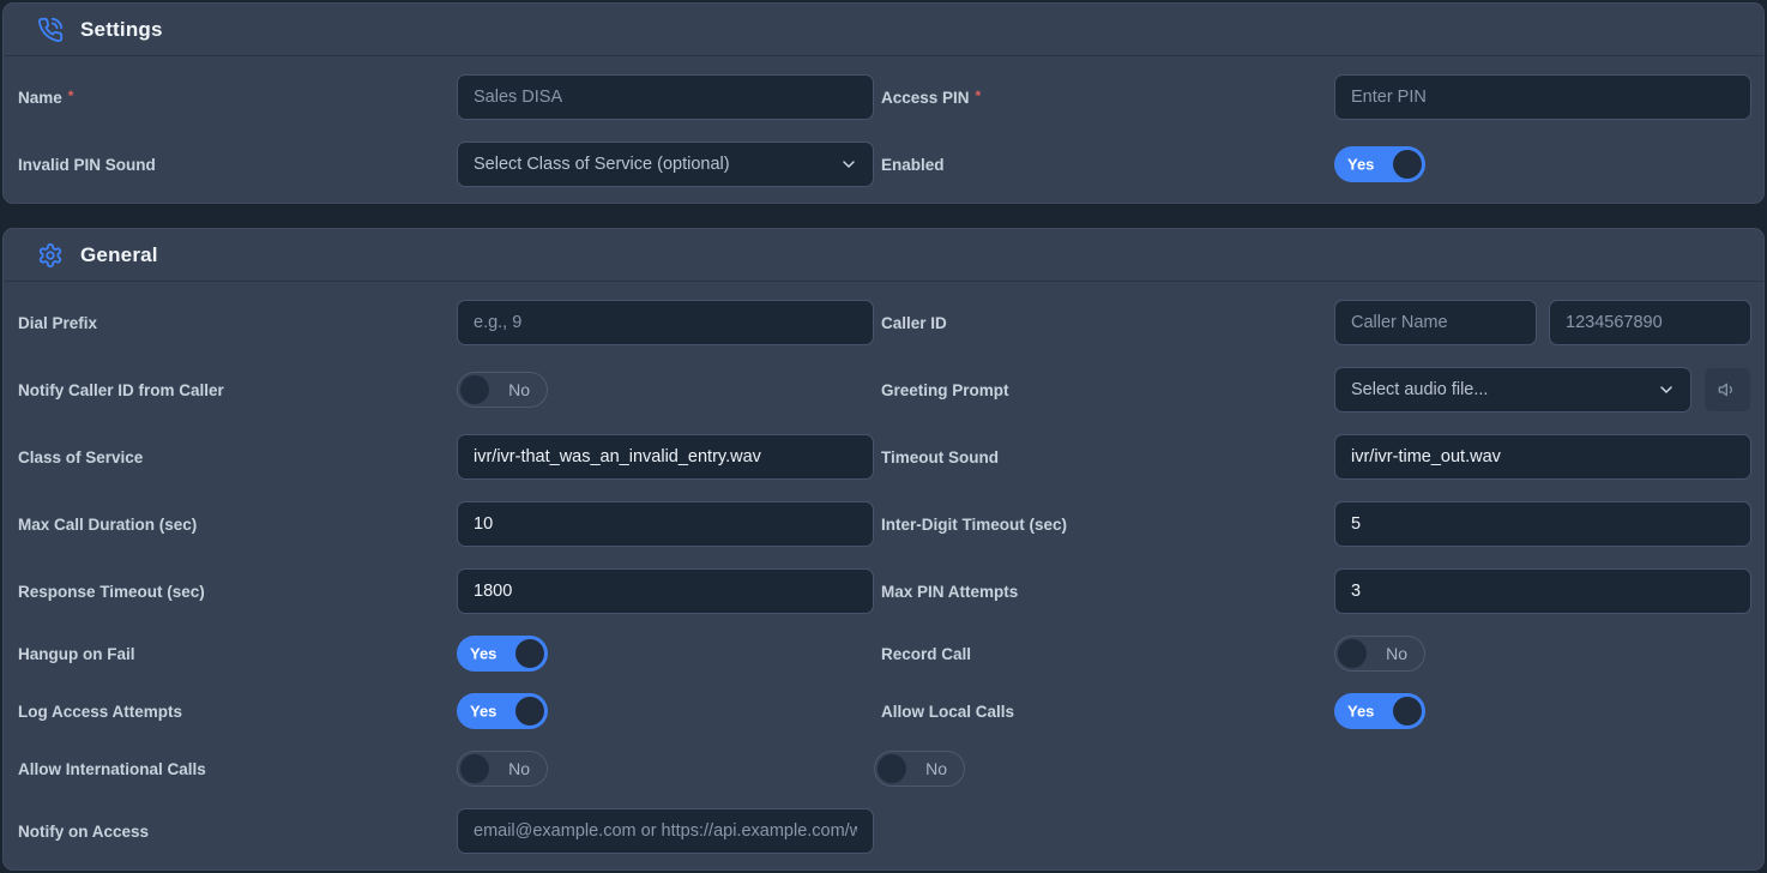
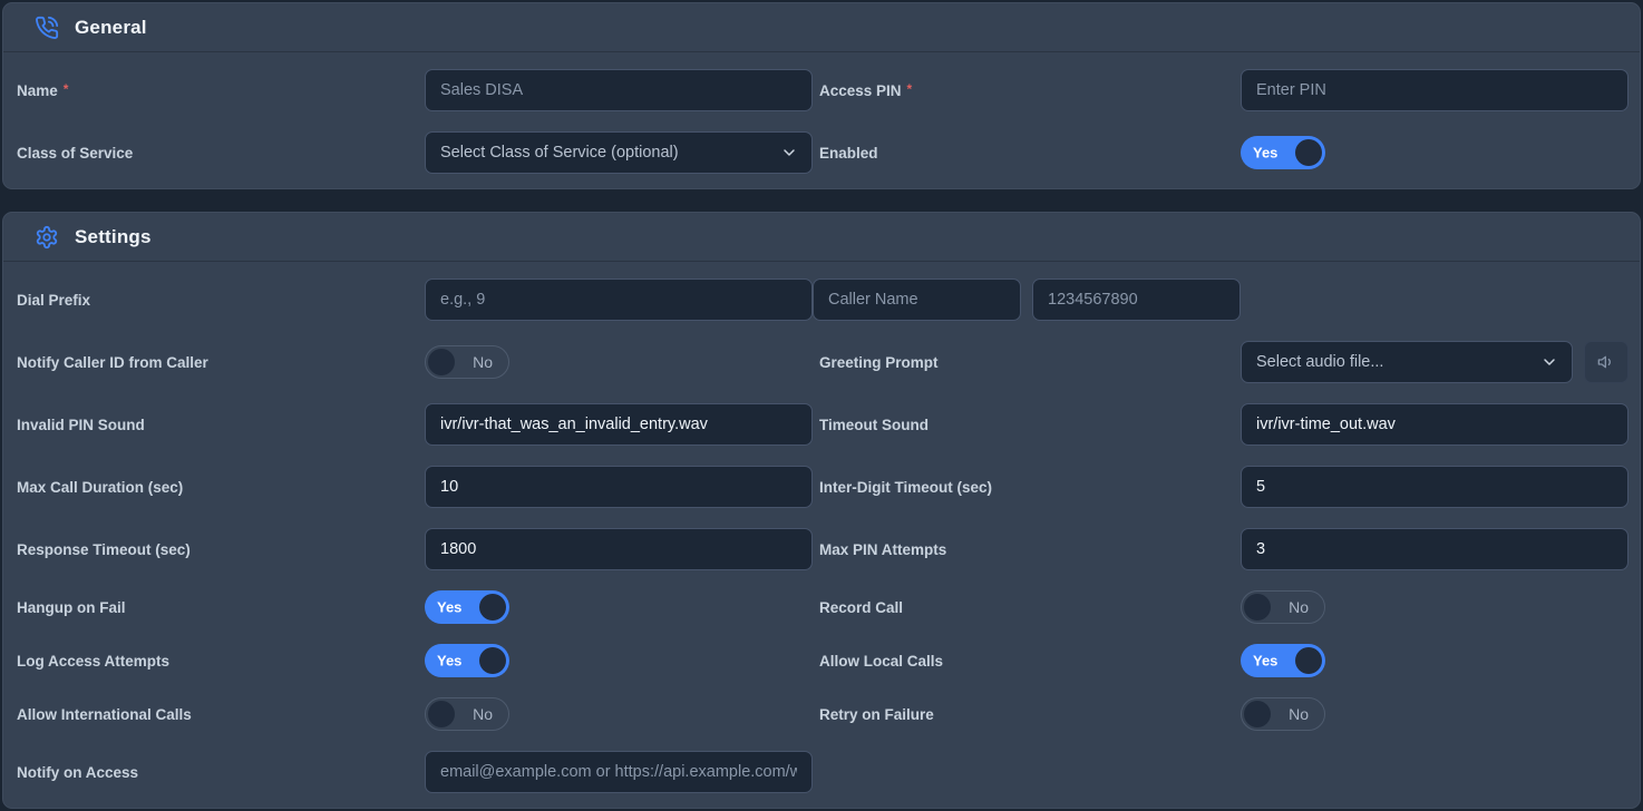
- Settings
+ General
  Name
  *
  Sales DISA
  Access PIN
  *
  Enter PIN
- Invalid PIN Sound
+ Class of Service
  Select Class of Service (optional)
  Enabled
  Yes
- General
+ Settings
  Dial Prefix
  e.g., 9
- Caller ID
  Caller Name
  1234567890
  Notify Caller ID from Caller
  No
  Greeting Prompt
  Select audio file...
- Class of Service
+ Invalid PIN Sound
  ivr/ivr-that_was_an_invalid_entry.wav
  Timeout Sound
  ivr/ivr-time_out.wav
  Max Call Duration (sec)
  10
  Inter-Digit Timeout (sec)
  5
  Response Timeout (sec)
  1800
  Max PIN Attempts
  3
  Hangup on Fail
  Yes
  Record Call
  No
  Log Access Attempts
  Yes
  Allow Local Calls
  Yes
  Allow International Calls
  No
+ Retry on Failure
  No
  Notify on Access
  email@example.com or https://api.example.com/w
